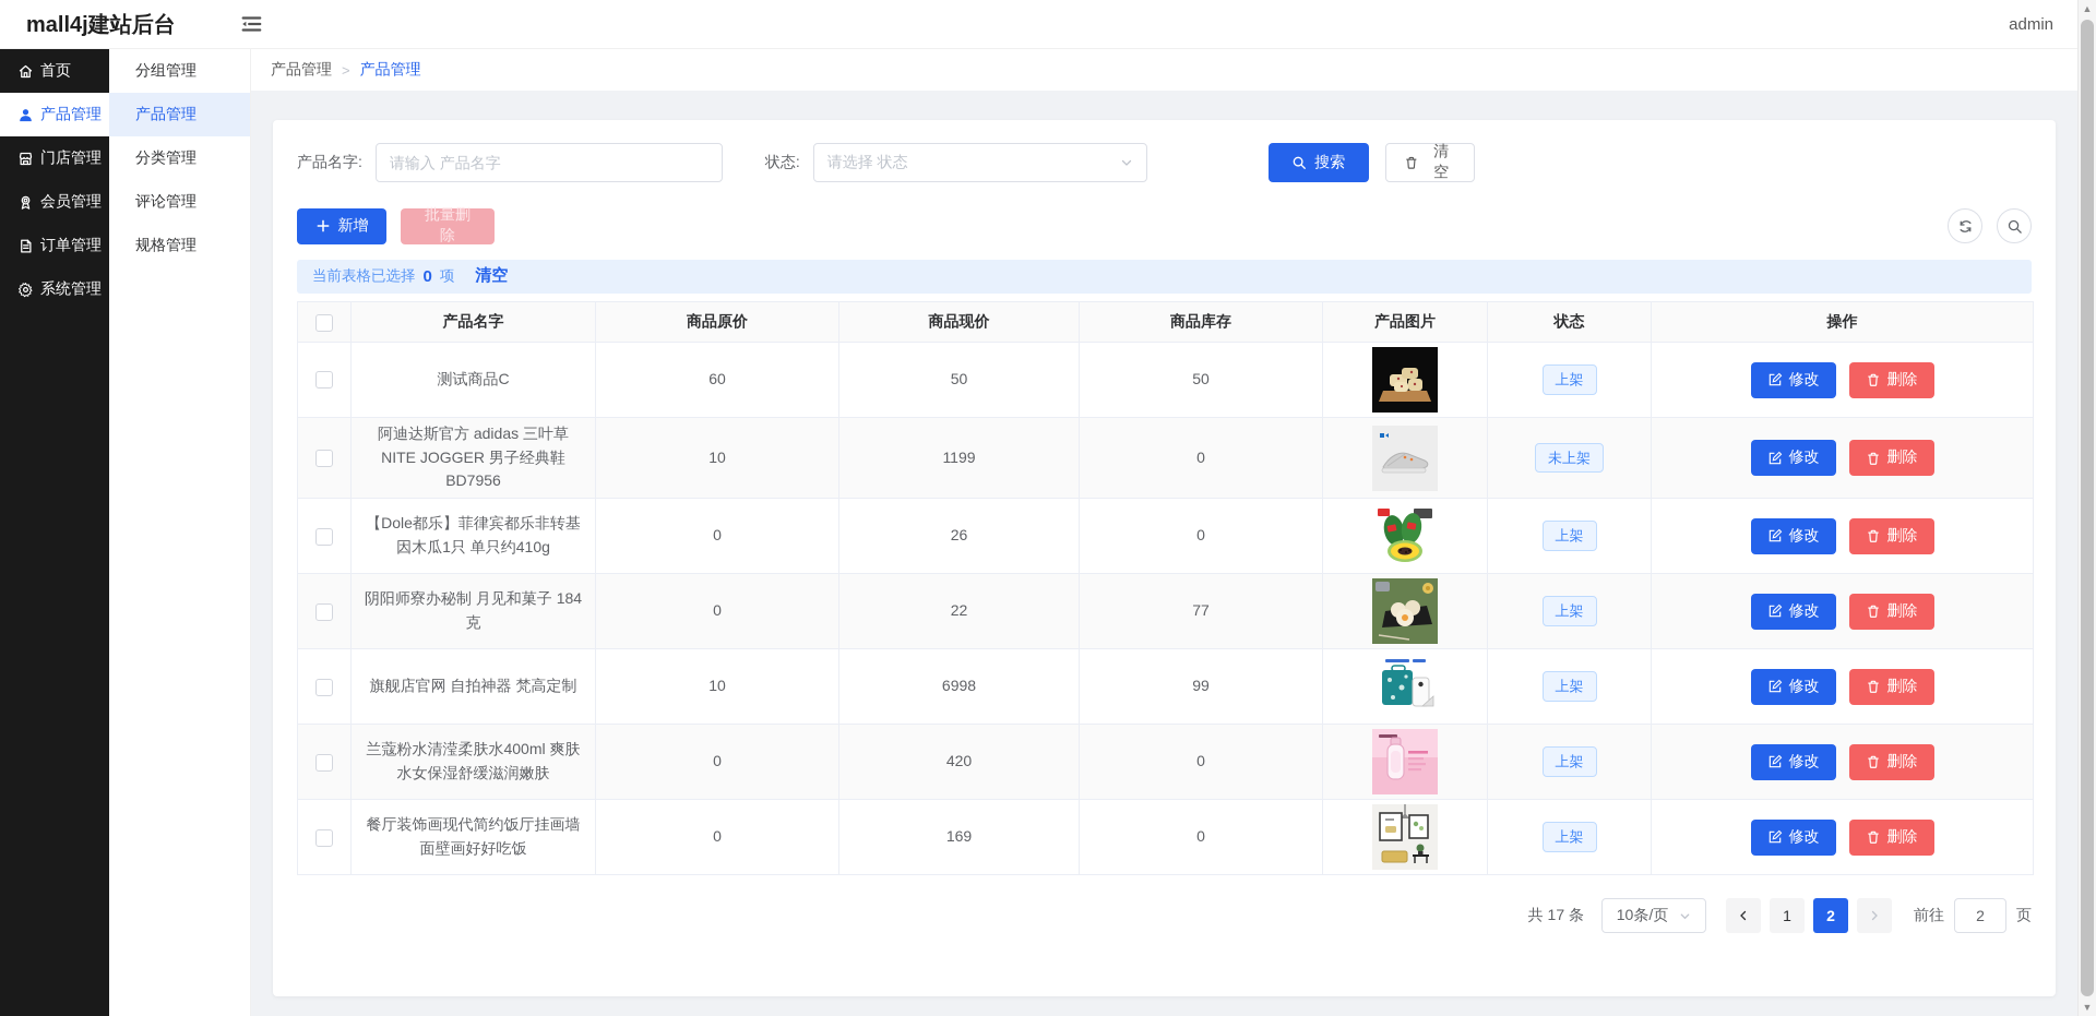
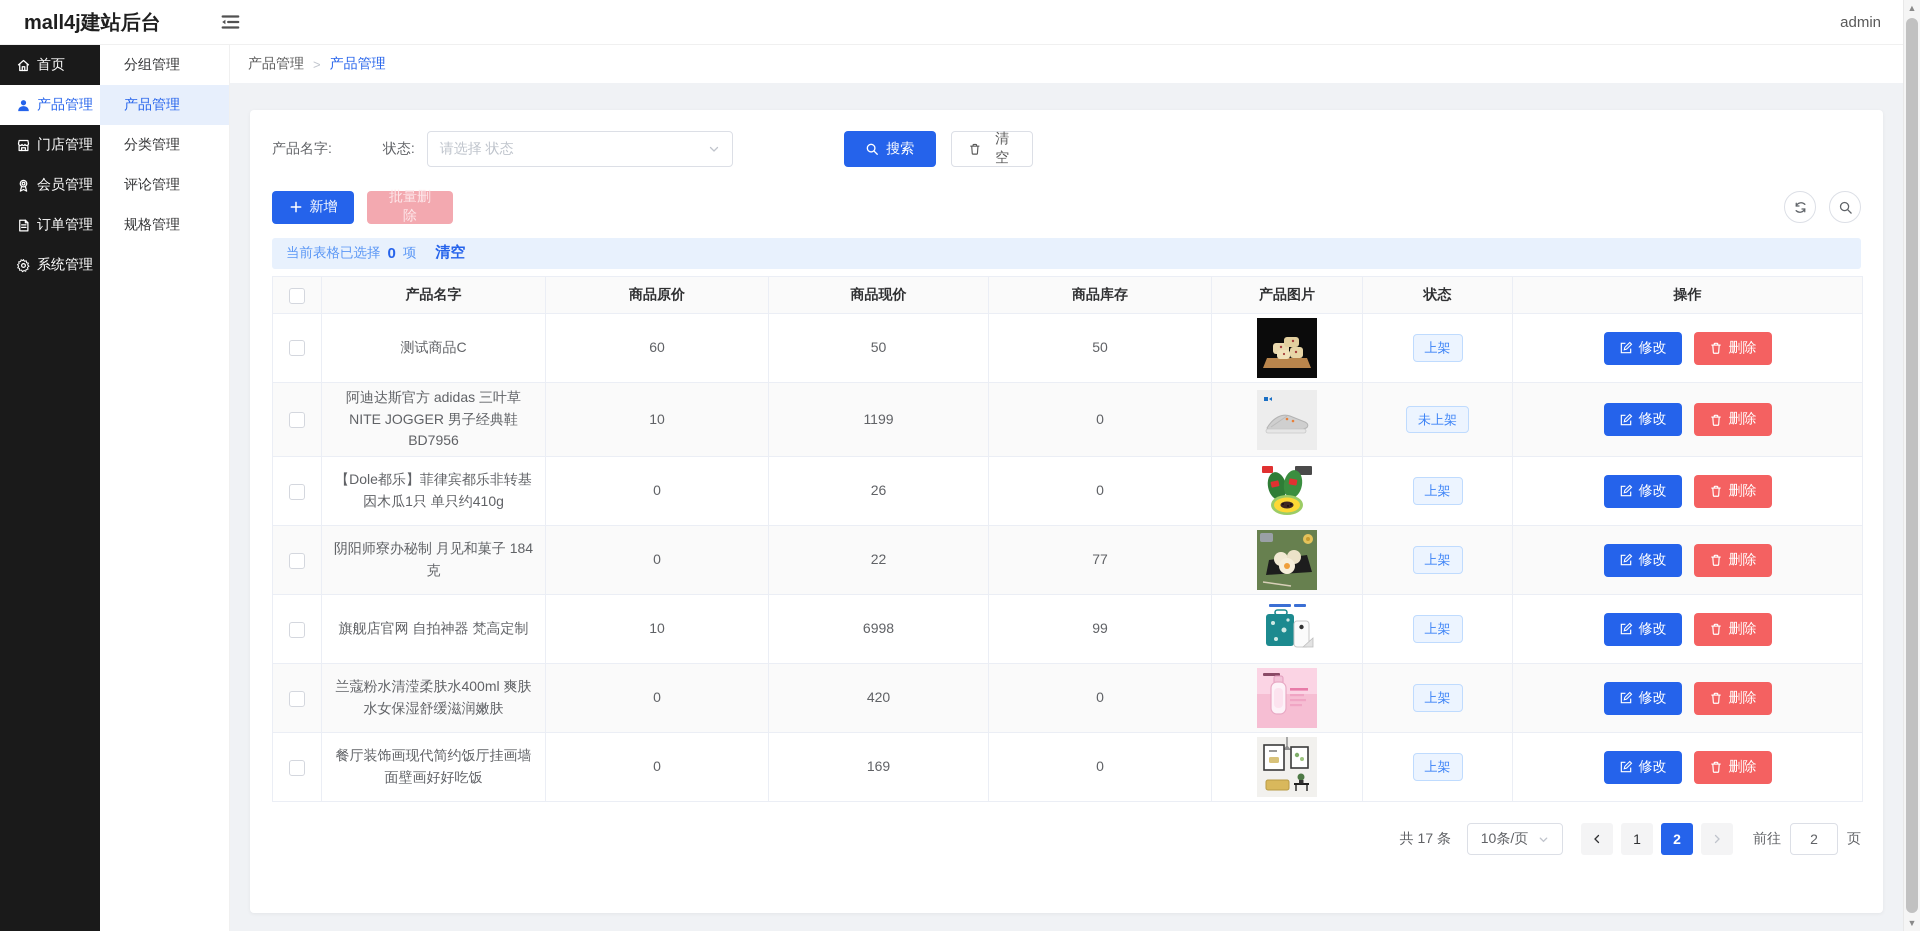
  mall4j建站后台
  admin
  首页
  产品管理
  门店管理
  会员管理
  订单管理
  系统管理
  分组管理
  产品管理
  分类管理
  评论管理
  规格管理
  产品管理
  >
  产品管理
  产品名字:
- 请输入 产品名字
  状态:
  请选择 状态
  搜索
  清空
  新增
  批量删除
  当前表格已选择
  0
  项
  清空
  	产品名字	商品原价	商品现价	商品库存	产品图片	状态	操作
  	测试商品C	60	50	50		上架	修改 删除
  	阿迪达斯官方 adidas 三叶草 NITE JOGGER 男子经典鞋 BD7956	10	1199	0		未上架	修改 删除
  	【Dole都乐】菲律宾都乐非转基因木瓜1只 单只约410g	0	26	0		上架	修改 删除
  	阴阳师寮办秘制 月见和菓子 184克	0	22	77		上架	修改 删除
  	旗舰店官网 自拍神器 梵高定制	10	6998	99		上架	修改 删除
  	兰蔻粉水清滢柔肤水400ml 爽肤水女保湿舒缓滋润嫩肤	0	420	0		上架	修改 删除
  	餐厅装饰画现代简约饭厅挂画墙面壁画好好吃饭	0	169	0		上架	修改 删除
  共 17 条
  10条/页
  1
  2
  前往
  2
  页
  ▲
  ▼
